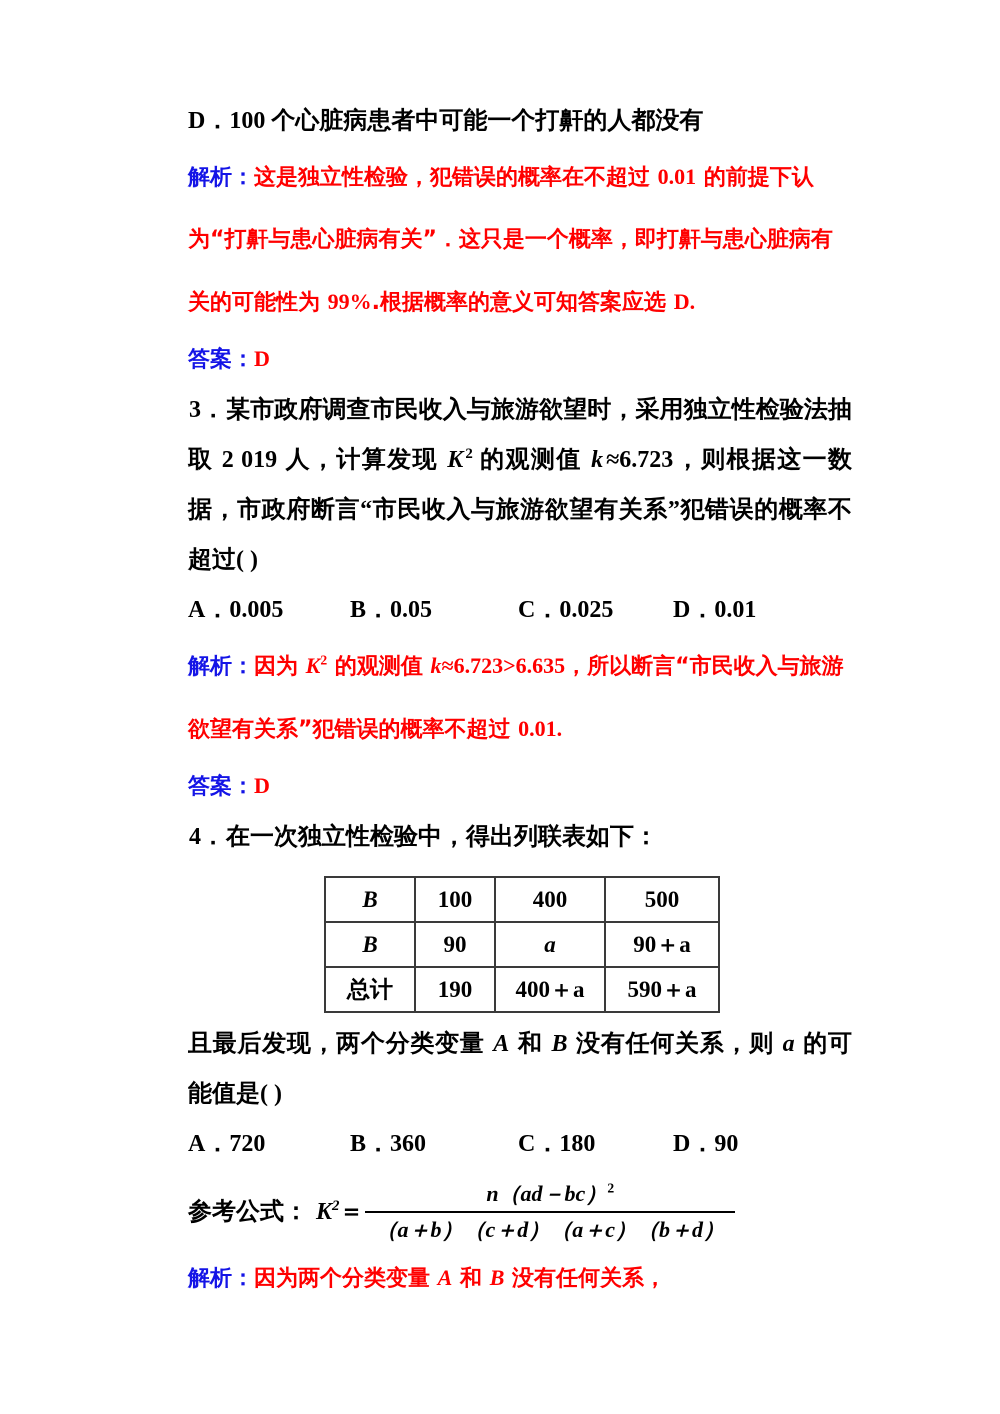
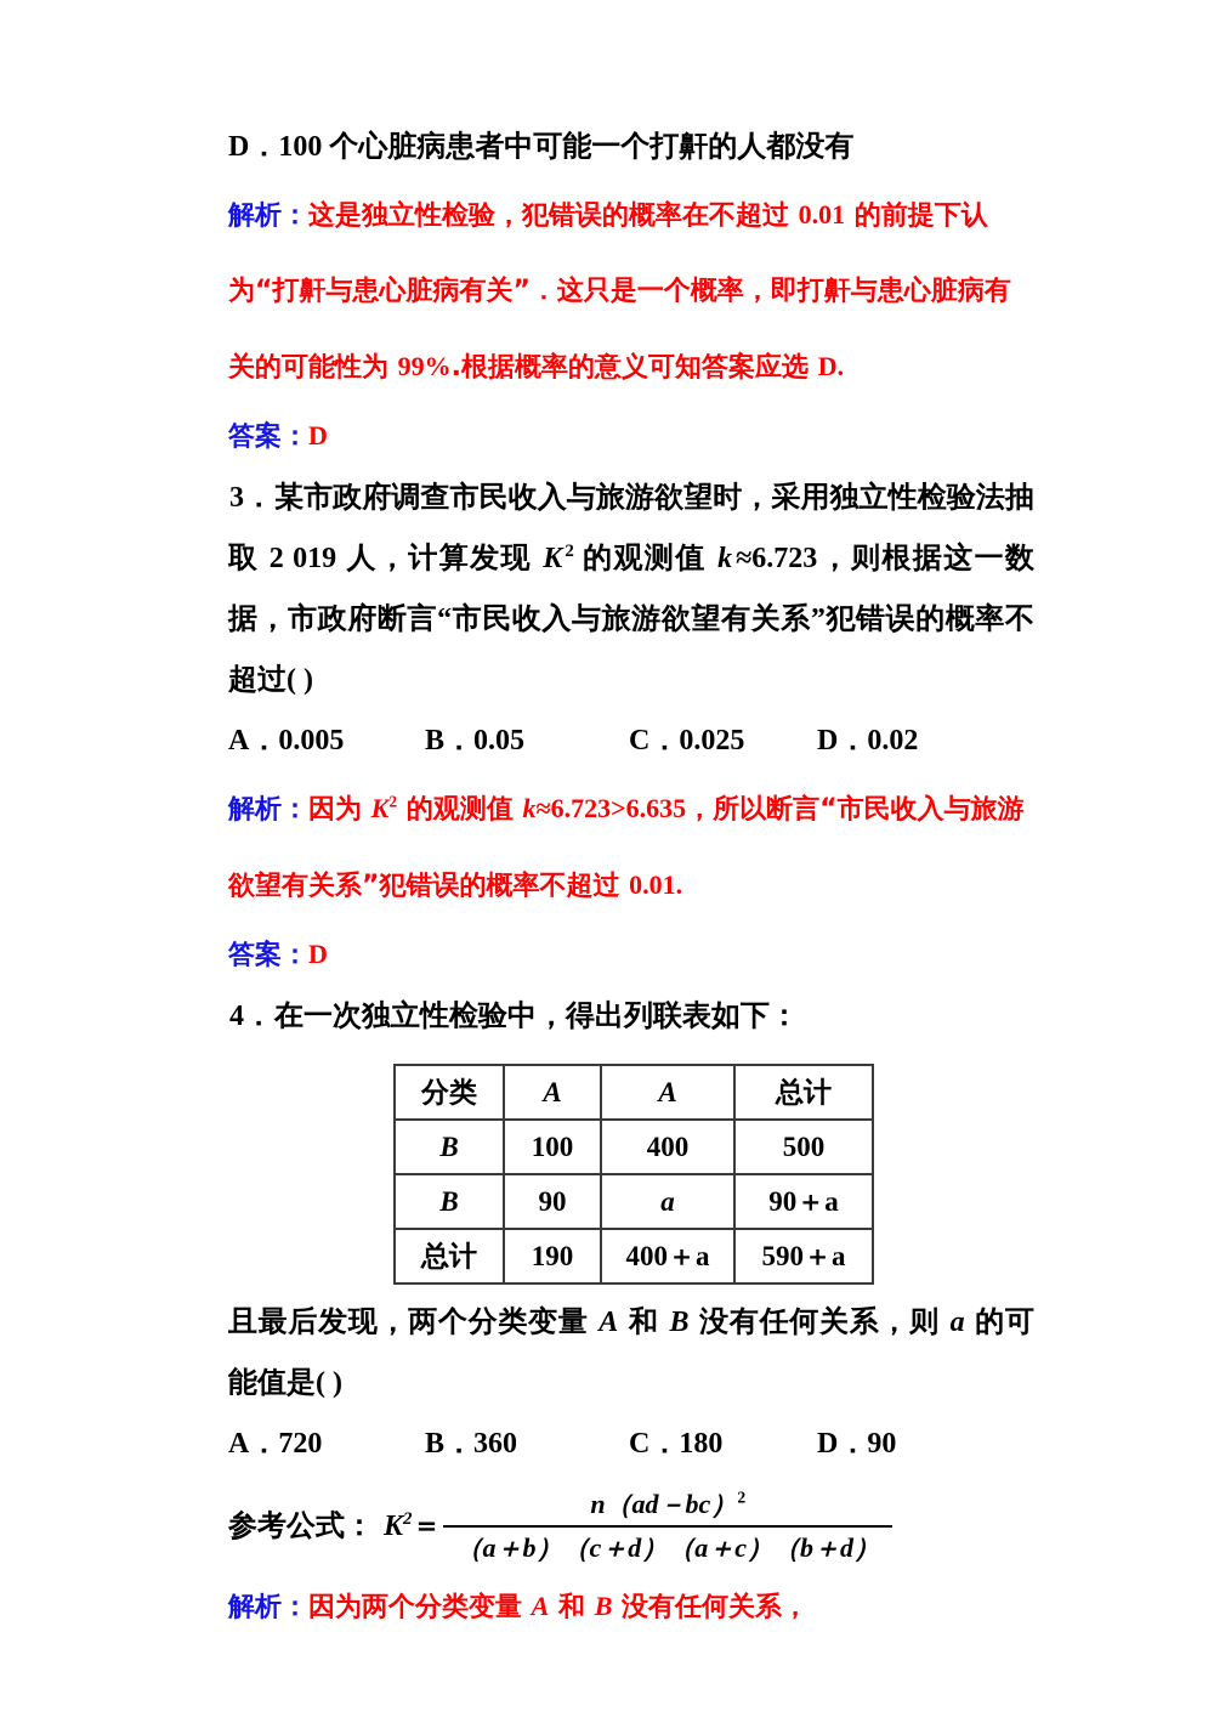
  D．100 个心脏病患者中可能一个打鼾的人都没有
  解析：这是独立性检验，犯错误的概率在不超过 0.01 的前提下认为“打鼾与患心脏病有关”．这只是一个概率，即打鼾与患心脏病有关的可能性为 99%.根据概率的意义可知答案应选 D.
  答案：D
  3．某市政府调查市民收入与旅游欲望时，采用独立性检验法抽取 2 019 人，计算发现 K 2 的观测值 k≈6.723，则根据这一数据，市政府断言“市民收入与旅游欲望有关系”犯错误的概率不超过( )
  A．0.005
  B．0.05
  C．0.025
- D．0.01
+ D．0.02
  解析：因为 K2 的观测值 k≈6.723>6.635，所以断言“市民收入与旅游欲望有关系”犯错误的概率不超过 0.01.
  答案：D
  4．在一次独立性检验中，得出列联表如下：
+ 分类	A	A	总计
  B	100	400	500
  B	90	a	90＋a
  总计	190	400＋a	590＋a
  且最后发现，两个分类变量 A 和 B 没有任何关系，则 a 的可能值是( )
  A．720
  B．360
  C．180
  D．90
  参考公式：
  K2＝
  n（ad－bc）2
  （a＋b）（c＋d）（a＋c）（b＋d）
  解析：因为两个分类变量 A 和 B 没有任何关系，
